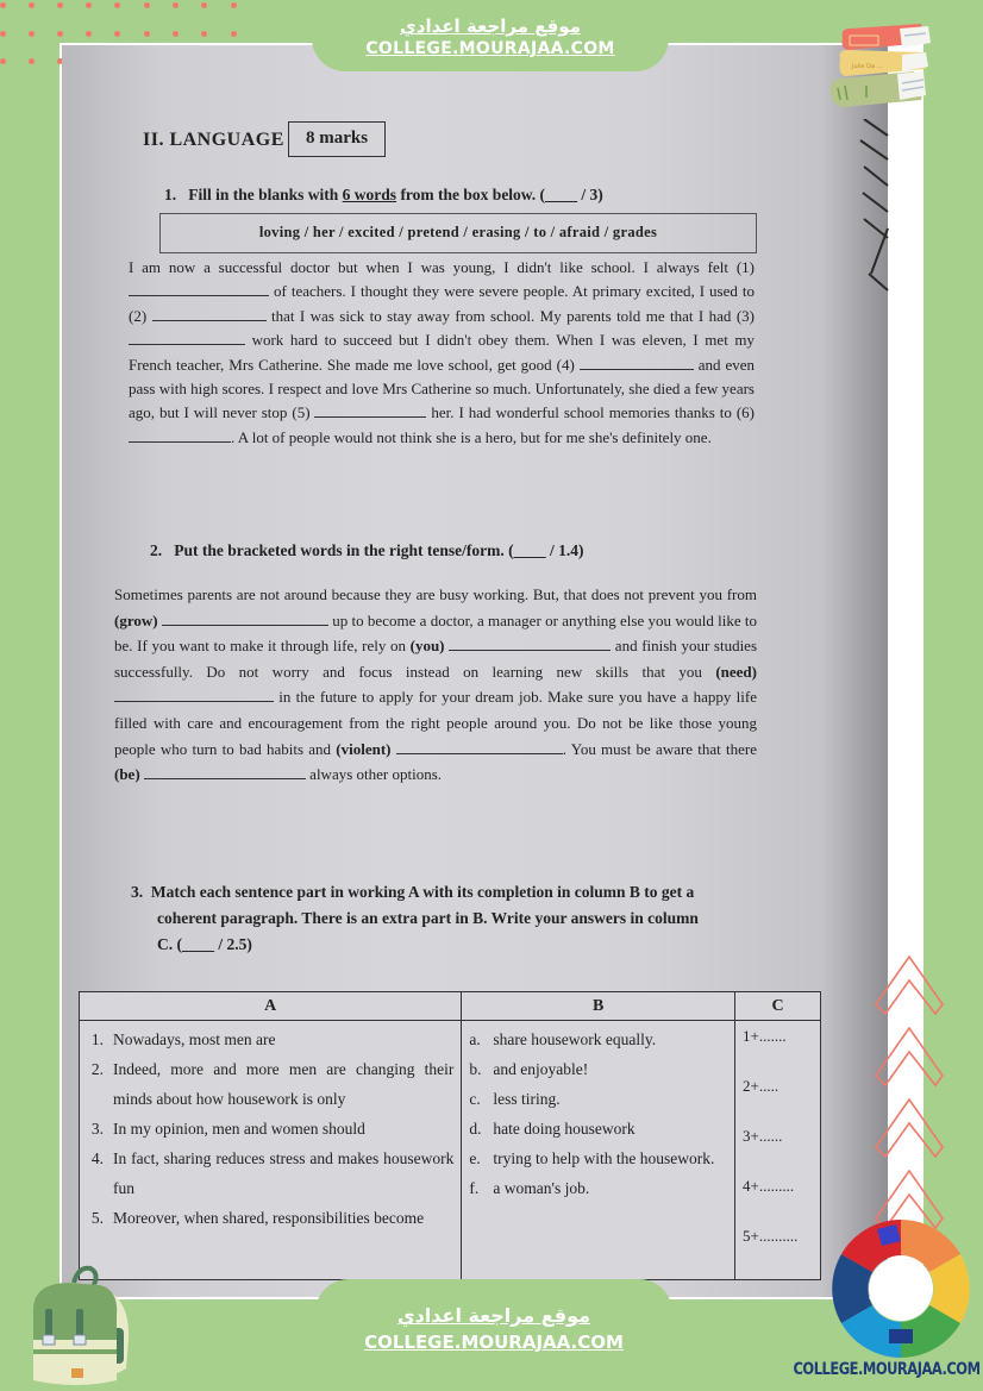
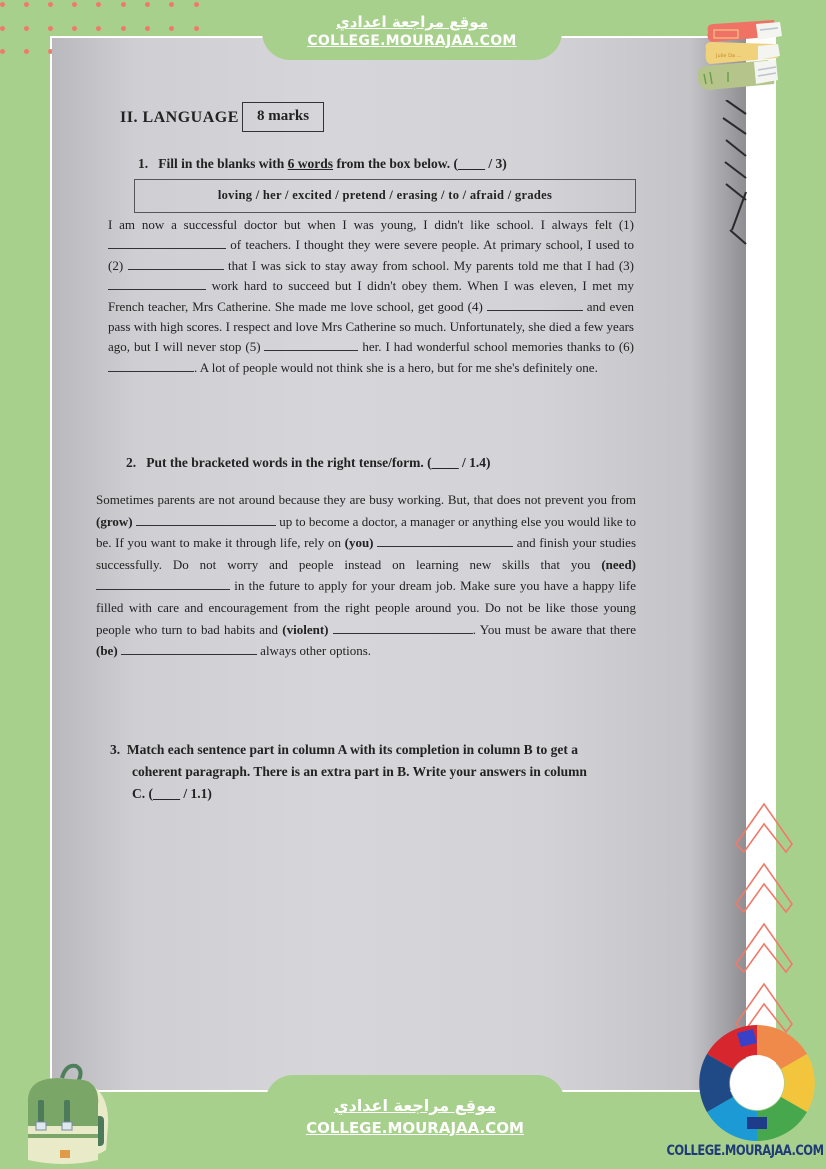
  II. LANGUAGE
  8 marks
  1. Fill in the blanks with 6 words from the box below. (____ / 3)
  loving / her / excited / pretend / erasing / to / afraid / grades
- I am now a successful doctor but when I was young, I didn't like school. I always felt (1) of teachers. I thought they were severe people. At primary excited, I used to (2) that I was sick to stay away from school. My parents told me that I had (3) work hard to succeed but I didn't obey them. When I was eleven, I met my French teacher, Mrs Catherine. She made me love school, get good (4) and even pass with high scores. I respect and love Mrs Catherine so much. Unfortunately, she died a few years ago, but I will never stop (5) her. I had wonderful school memories thanks to (6) . A lot of people would not think she is a hero, but for me she's definitely one.
+ I am now a successful doctor but when I was young, I didn't like school. I always felt (1) of teachers. I thought they were severe people. At primary school, I used to (2) that I was sick to stay away from school. My parents told me that I had (3) work hard to succeed but I didn't obey them. When I was eleven, I met my French teacher, Mrs Catherine. She made me love school, get good (4) and even pass with high scores. I respect and love Mrs Catherine so much. Unfortunately, she died a few years ago, but I will never stop (5) her. I had wonderful school memories thanks to (6) . A lot of people would not think she is a hero, but for me she's definitely one.
  2. Put the bracketed words in the right tense/form. (____ / 1.4)
- Sometimes parents are not around because they are busy working. But, that does not prevent you from (grow) up to become a doctor, a manager or anything else you would like to be. If you want to make it through life, rely on (you) and finish your studies successfully. Do not worry and focus instead on learning new skills that you (need) in the future to apply for your dream job. Make sure you have a happy life filled with care and encouragement from the right people around you. Do not be like those young people who turn to bad habits and (violent) . You must be aware that there (be) always other options.
+ Sometimes parents are not around because they are busy working. But, that does not prevent you from (grow) up to become a doctor, a manager or anything else you would like to be. If you want to make it through life, rely on (you) and finish your studies successfully. Do not worry and people instead on learning new skills that you (need) in the future to apply for your dream job. Make sure you have a happy life filled with care and encouragement from the right people around you. Do not be like those young people who turn to bad habits and (violent) . You must be aware that there (be) always other options.
- 3. Match each sentence part in working A with its completion in column B to get a
+ 3. Match each sentence part in column A with its completion in column B to get a
  coherent paragraph. There is an extra part in B. Write your answers in column
- C. (____ / 2.5)
+ C. (____ / 1.1)
- A	B	C
- 1. Nowadays, most men are 2. Indeed, more and more men are changing their minds about how housework is only 3. In my opinion, men and women should 4. In fact, sharing reduces stress and makes housework fun 5. Moreover, when shared, responsibilities become	a. share housework equally. b. and enjoyable! c. less tiring. d. hate doing housework e. trying to help with the housework. f. a woman's job.	1+....... 2+..... 3+...... 4+......... 5+..........
  موقع مراجعة اعدادي
  COLLEGE.MOURAJAA.COM
  موقع مراجعة اعدادي
  COLLEGE.MOURAJAA.COM
  COLLEGE.MOURAJAA.COM
